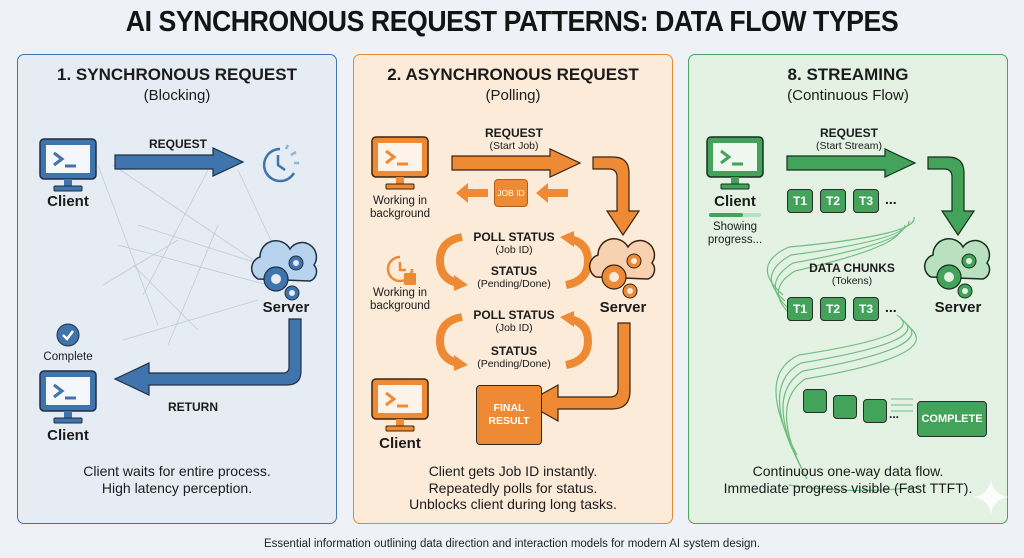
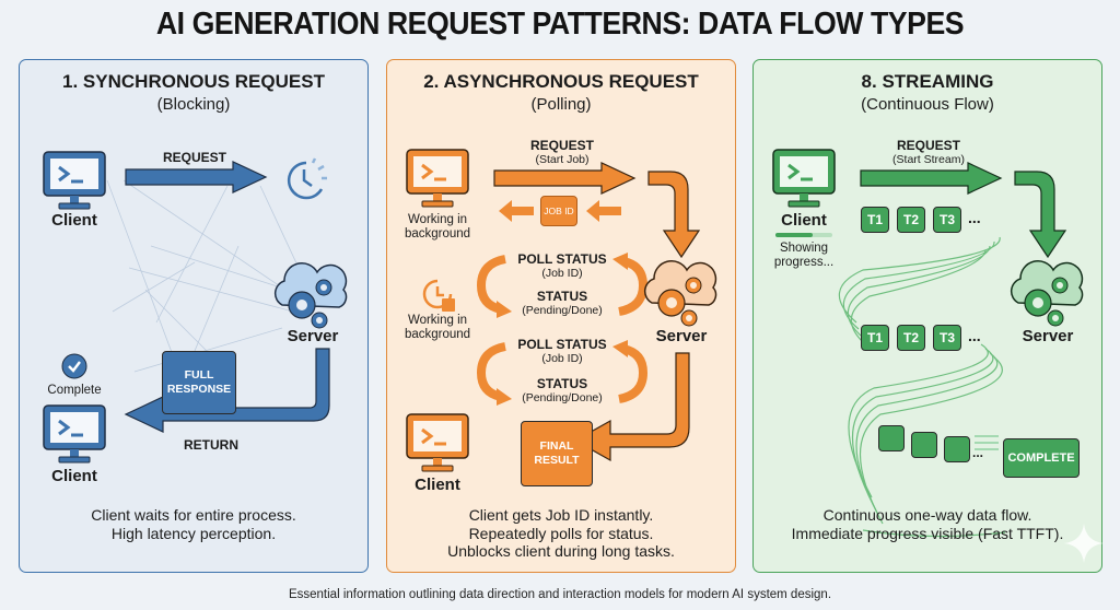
- AI SYNCHRONOUS REQUEST PATTERNS: DATA FLOW TYPES
+ AI GENERATION REQUEST PATTERNS: DATA FLOW TYPES
  1. SYNCHRONOUS REQUEST
  (Blocking)
  Client
  REQUEST
  Server
  RETURN
+ FULL RESPONSE
  Complete
  Client
  Client waits for entire process.
  High latency perception.
  2. ASYNCHRONOUS REQUEST
  (Polling)
  Working in background
  REQUEST
  (Start Job)
  JOB ID
  Working in background
  POLL STATUS
  (Job ID)
  STATUS
  (Pending/Done)
  POLL STATUS
  (Job ID)
  STATUS
  (Pending/Done)
  Server
  FINAL RESULT
  Client
  Client gets Job ID instantly.
  Repeatedly polls for status.
  Unblocks client during long tasks.
  8. STREAMING
  (Continuous Flow)
  Client
  Showing progress...
  REQUEST
  (Start Stream)
  T1
  T2
  T3
  ...
- DATA CHUNKS
- (Tokens)
  T1
  T2
  T3
  ...
  Server
  ...
  COMPLETE
  Continuous one-way data flow.
  Immediate progress visible (Fast TTFT).
  Essential information outlining data direction and interaction models for modern AI system design.
